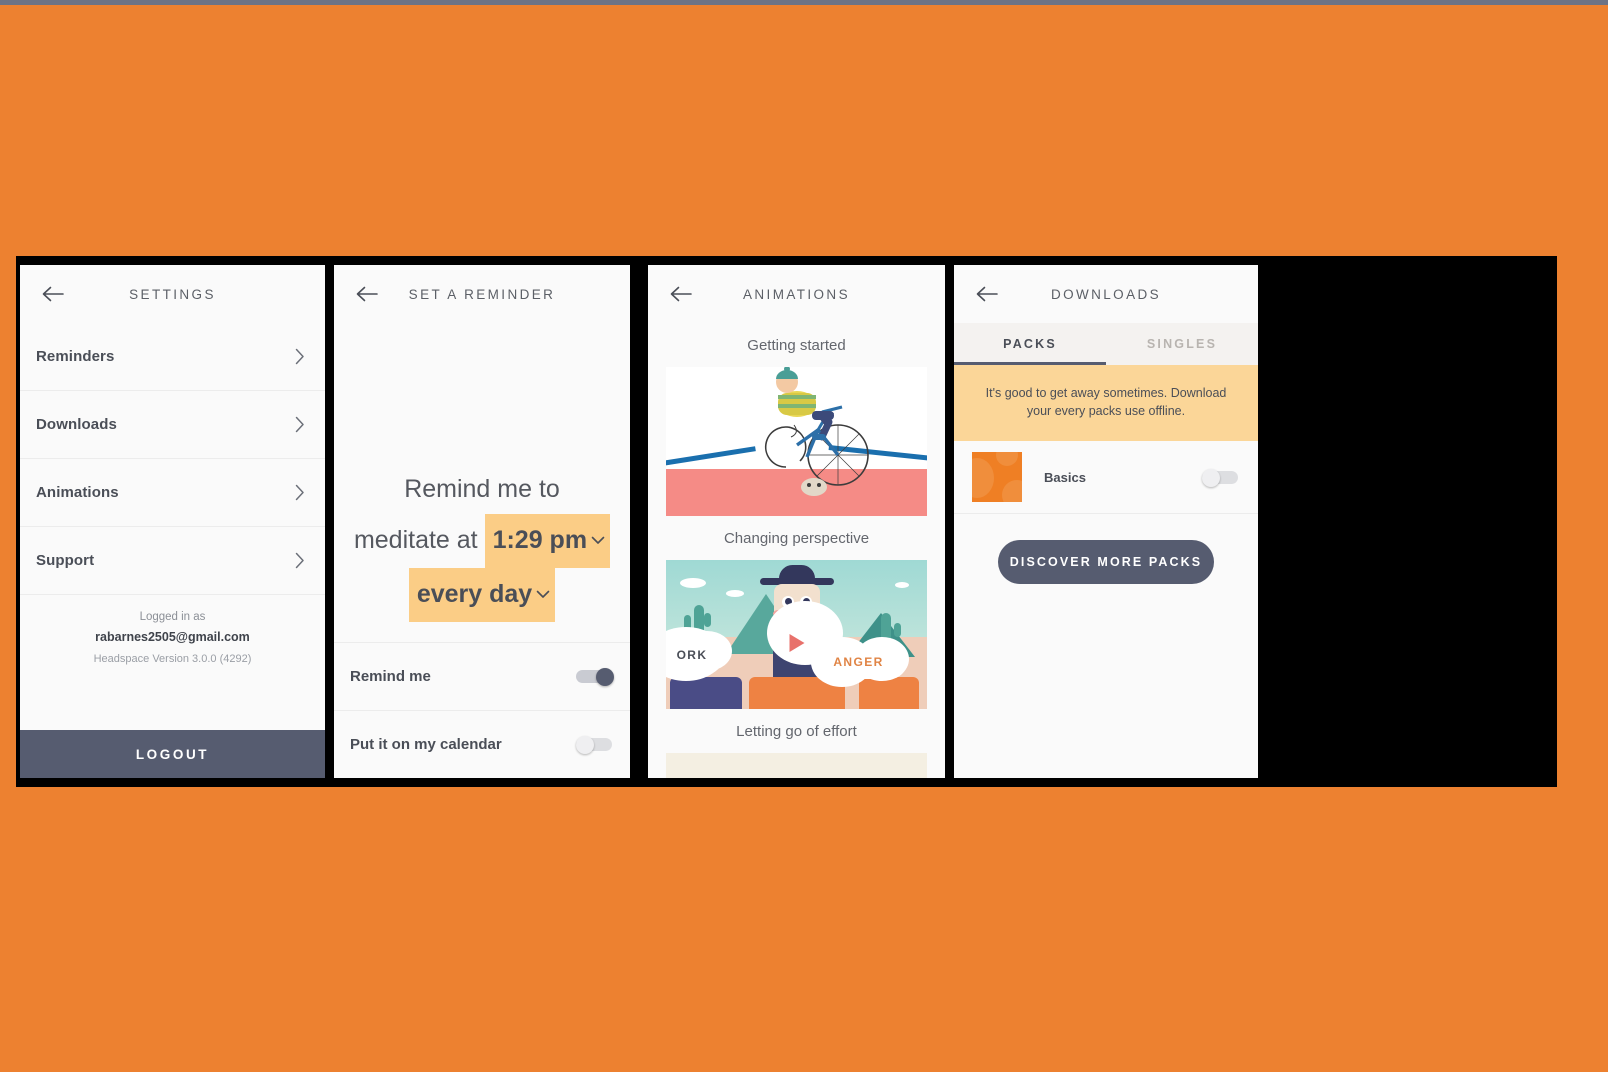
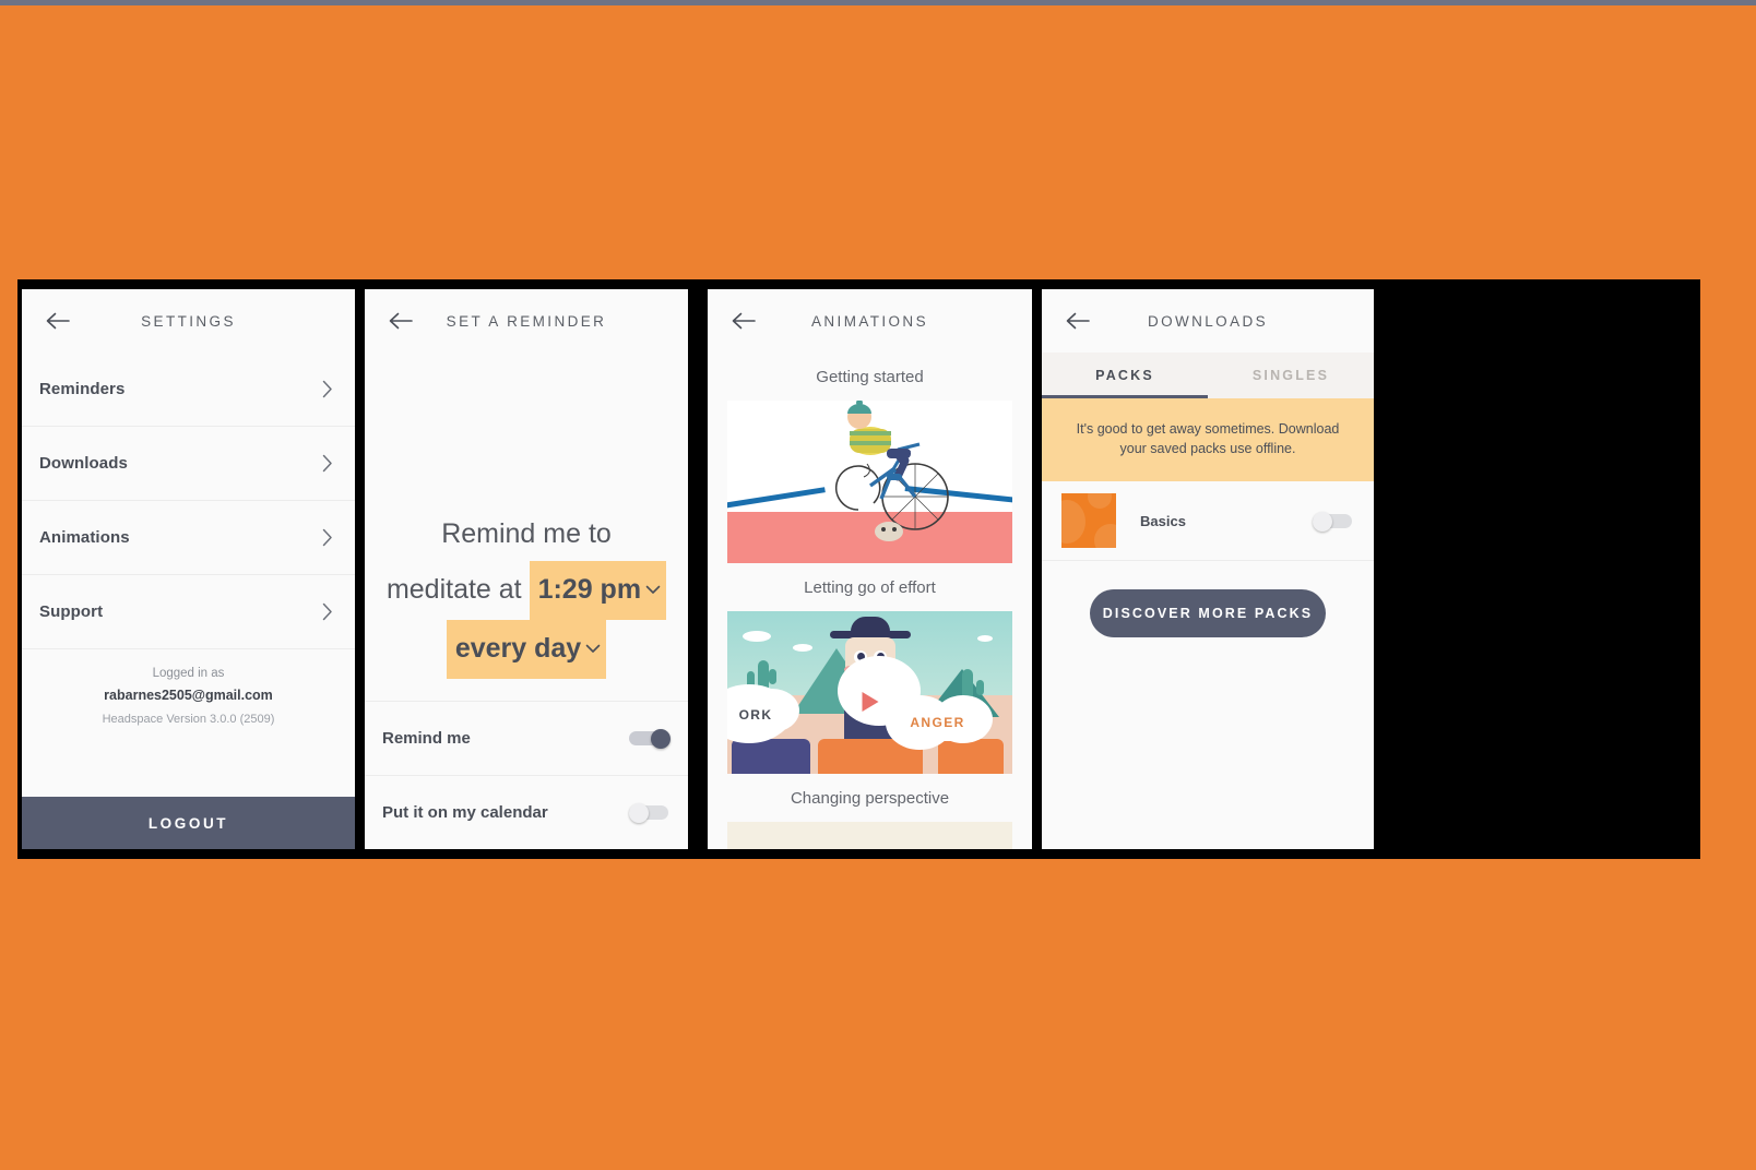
  SETTINGS
  Reminders
  Downloads
  Animations
  Support
  Logged in as
  rabarnes2505@gmail.com
- Headspace Version 3.0.0 (4292)
+ Headspace Version 3.0.0 (2509)
  LOGOUT
  SET A REMINDER
  Remind me to
  meditate at
  1:29 pm
  every day
  Remind me
  Put it on my calendar
  ANIMATIONS
  Getting started
- Changing perspective
+ Letting go of effort
  ORK
  ANGER
- Letting go of effort
+ Changing perspective
  DOWNLOADS
  PACKS
  SINGLES
- It's good to get away sometimes. Download your every packs use offline.
+ It's good to get away sometimes. Download your saved packs use offline.
  Basics
  DISCOVER MORE PACKS
